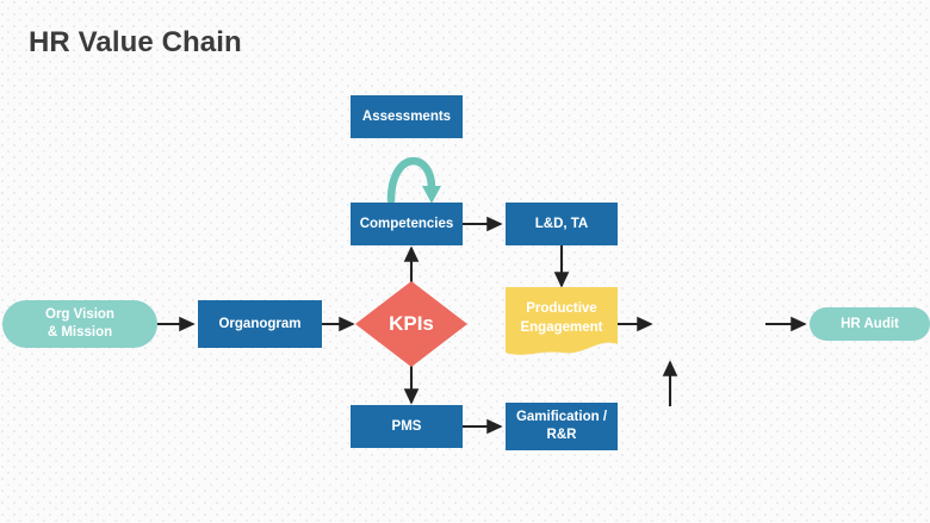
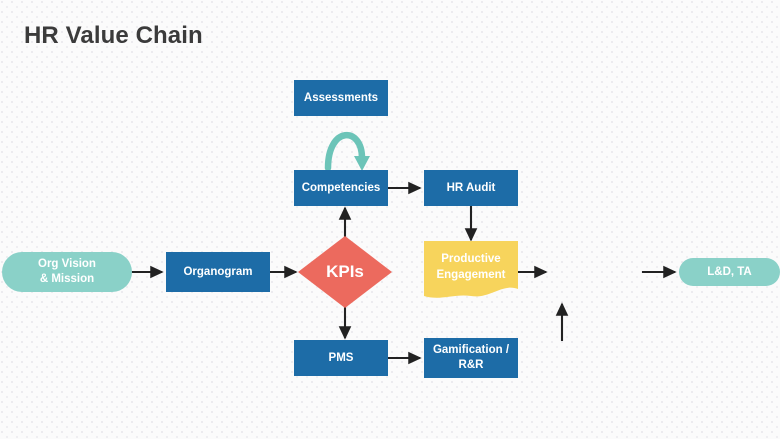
  HR Value Chain
  Org Vision
  & Mission
  Organogram
  KPIs
  Assessments
  Competencies
- L&D, TA
+ HR Audit
  Productive
  Engagement
  PMS
  Gamification /
  R&R
- HR Audit
+ L&D, TA
